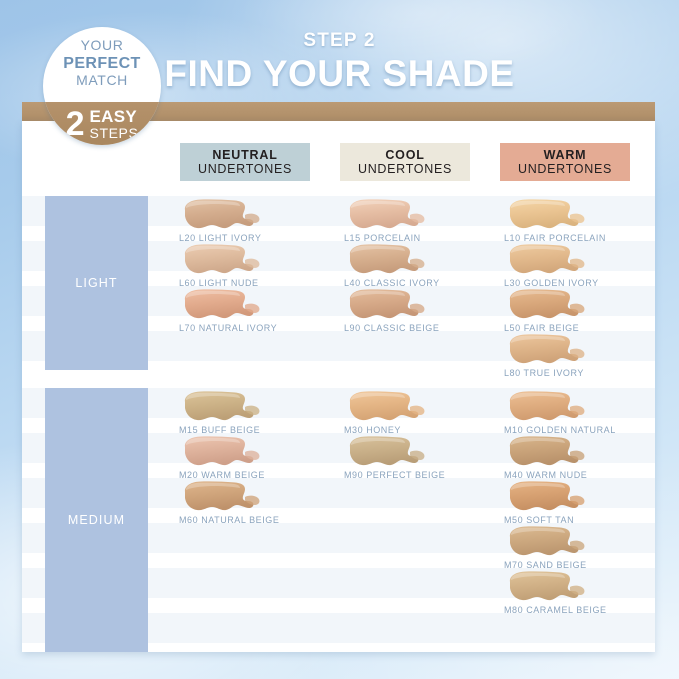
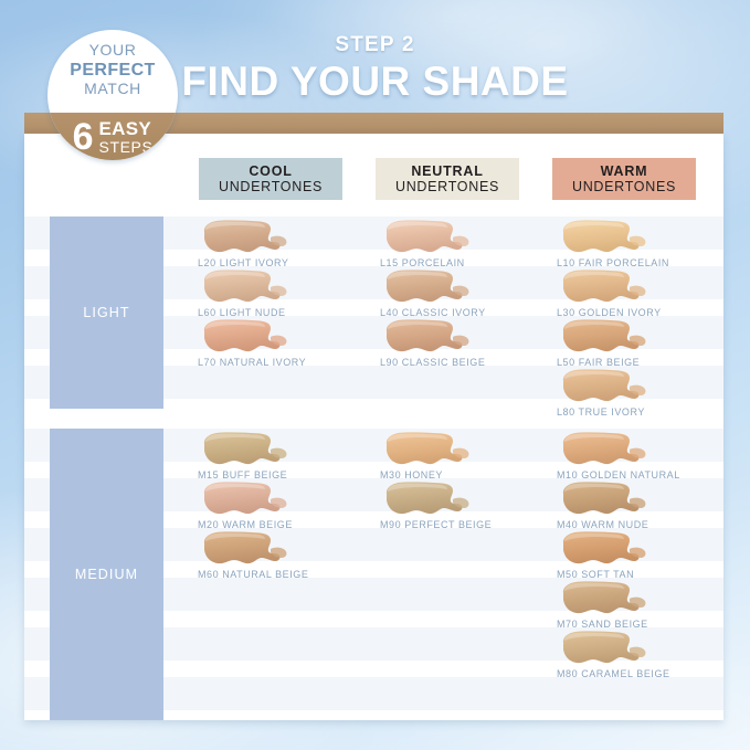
  STEP 2
  FIND YOUR SHADE
  YOUR
  PERFECT
  MATCH
- 2
+ 6
  EASY
  STEPS
- NEUTRAL
+ COOL
  UNDERTONES
- COOL
+ NEUTRAL
  UNDERTONES
  WARM
  UNDERTONES
  LIGHT
  L20 LIGHT IVORY
  L15 PORCELAIN
  L10 FAIR PORCELAIN
  L60 LIGHT NUDE
  L40 CLASSIC IVORY
  L30 GOLDEN IVORY
  L70 NATURAL IVORY
  L90 CLASSIC BEIGE
  L50 FAIR BEIGE
  L80 TRUE IVORY
  MEDIUM
  M15 BUFF BEIGE
  M30 HONEY
  M10 GOLDEN NATURAL
  M20 WARM BEIGE
  M90 PERFECT BEIGE
  M40 WARM NUDE
  M60 NATURAL BEIGE
  M50 SOFT TAN
  M70 SAND BEIGE
  M80 CARAMEL BEIGE
